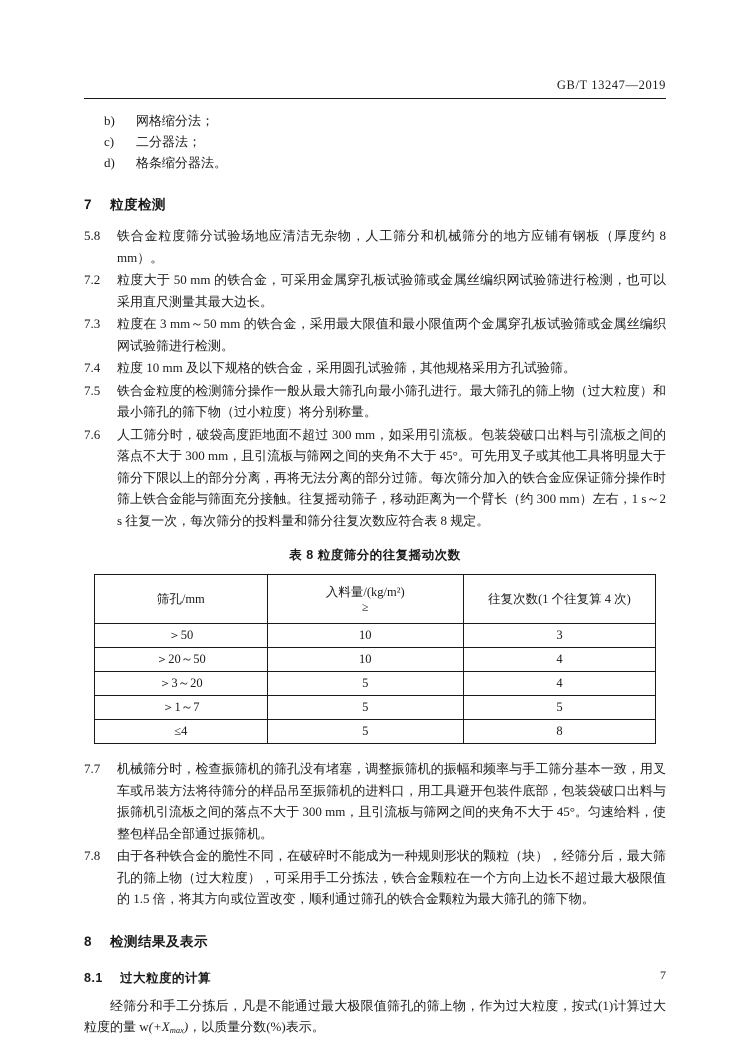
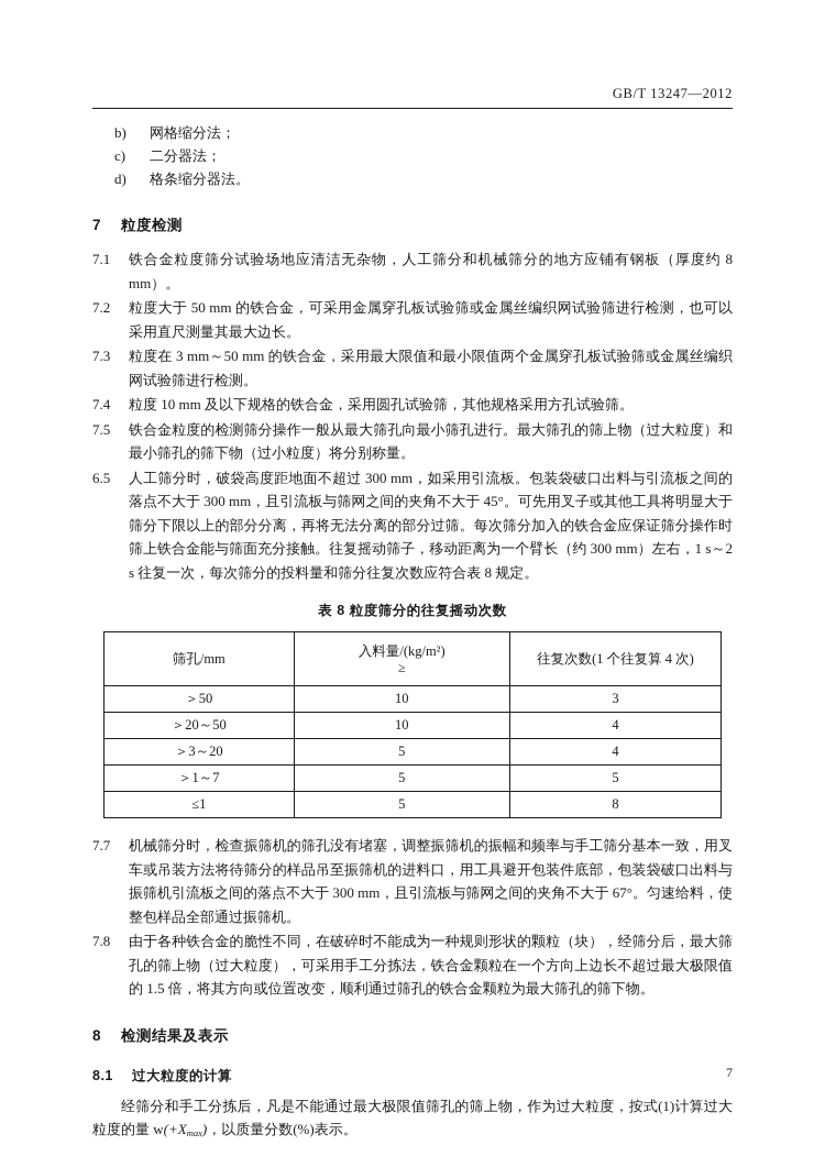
- GB/T 13247—2019
+ GB/T 13247—2012
  b)
  网格缩分法；
  c)
  二分器法；
  d)
  格条缩分器法。
  7 粒度检测
- 5.8
+ 7.1
  铁合金粒度筛分试验场地应清洁无杂物，人工筛分和机械筛分的地方应铺有钢板（厚度约 8 mm）。
  7.2
  粒度大于 50 mm 的铁合金，可采用金属穿孔板试验筛或金属丝编织网试验筛进行检测，也可以采用直尺测量其最大边长。
  7.3
  粒度在 3 mm～50 mm 的铁合金，采用最大限值和最小限值两个金属穿孔板试验筛或金属丝编织网试验筛进行检测。
  7.4
  粒度 10 mm 及以下规格的铁合金，采用圆孔试验筛，其他规格采用方孔试验筛。
  7.5
  铁合金粒度的检测筛分操作一般从最大筛孔向最小筛孔进行。最大筛孔的筛上物（过大粒度）和最小筛孔的筛下物（过小粒度）将分别称量。
- 7.6
+ 6.5
  人工筛分时，破袋高度距地面不超过 300 mm，如采用引流板。包装袋破口出料与引流板之间的落点不大于 300 mm，且引流板与筛网之间的夹角不大于 45°。可先用叉子或其他工具将明显大于筛分下限以上的部分分离，再将无法分离的部分过筛。每次筛分加入的铁合金应保证筛分操作时筛上铁合金能与筛面充分接触。往复摇动筛子，移动距离为一个臂长（约 300 mm）左右，1 s～2 s 往复一次，每次筛分的投料量和筛分往复次数应符合表 8 规定。
  表 8 粒度筛分的往复摇动次数
  筛孔/mm	入料量/(kg/m²) ≥	往复次数(1 个往复算 4 次)
  ＞50	10	3
  ＞20～50	10	4
  ＞3～20	5	4
  ＞1～7	5	5
- ≤4	5	8
+ ≤1	5	8
  7.7
- 机械筛分时，检查振筛机的筛孔没有堵塞，调整振筛机的振幅和频率与手工筛分基本一致，用叉车或吊装方法将待筛分的样品吊至振筛机的进料口，用工具避开包装件底部，包装袋破口出料与振筛机引流板之间的落点不大于 300 mm，且引流板与筛网之间的夹角不大于 45°。匀速给料，使整包样品全部通过振筛机。
+ 机械筛分时，检查振筛机的筛孔没有堵塞，调整振筛机的振幅和频率与手工筛分基本一致，用叉车或吊装方法将待筛分的样品吊至振筛机的进料口，用工具避开包装件底部，包装袋破口出料与振筛机引流板之间的落点不大于 300 mm，且引流板与筛网之间的夹角不大于 67°。匀速给料，使整包样品全部通过振筛机。
  7.8
  由于各种铁合金的脆性不同，在破碎时不能成为一种规则形状的颗粒（块），经筛分后，最大筛孔的筛上物（过大粒度），可采用手工分拣法，铁合金颗粒在一个方向上边长不超过最大极限值的 1.5 倍，将其方向或位置改变，顺利通过筛孔的铁合金颗粒为最大筛孔的筛下物。
  8 检测结果及表示
  8.1 过大粒度的计算
  经筛分和手工分拣后，凡是不能通过最大极限值筛孔的筛上物，作为过大粒度，按式(1)计算过大粒度的量 w(+Xmax)，以质量分数(%)表示。
  7
